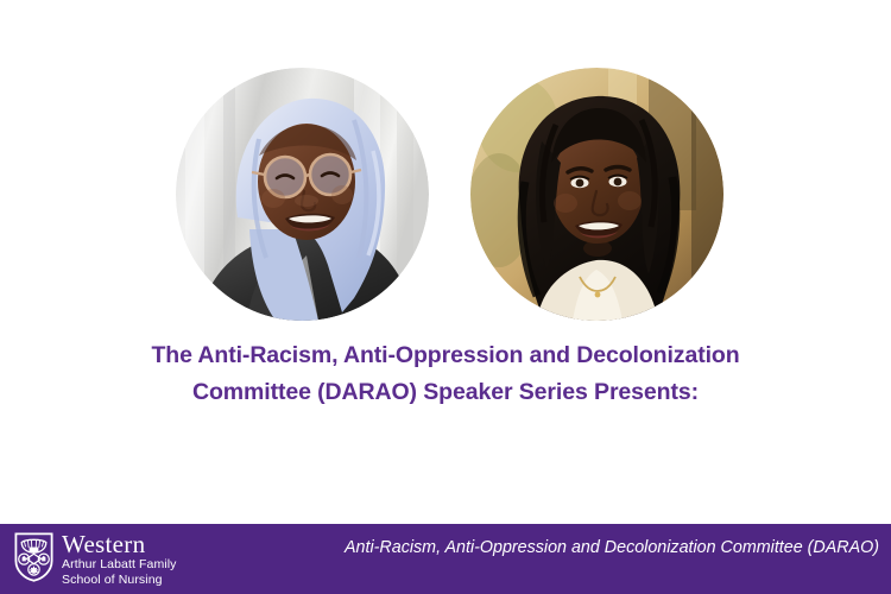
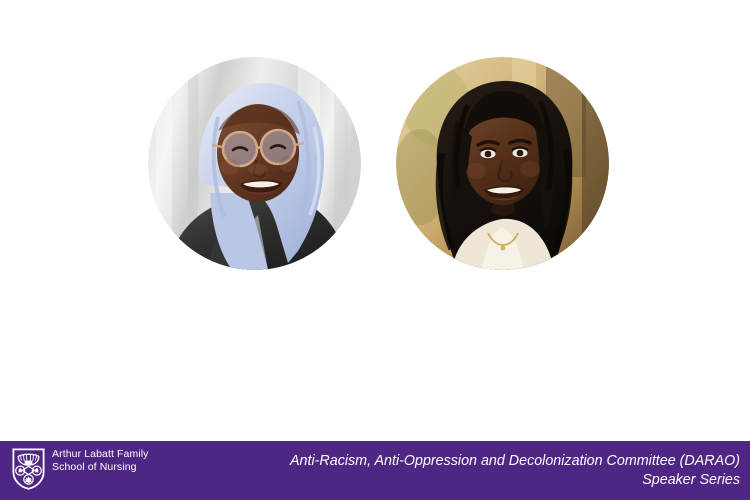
- The Anti-Racism, Anti-Oppression and Decolonization
- Committee (DARAO) Speaker Series Presents:
- Western
  Arthur Labatt Family
  School of Nursing
  Anti-Racism, Anti-Oppression and Decolonization Committee (DARAO)
+ Speaker Series
